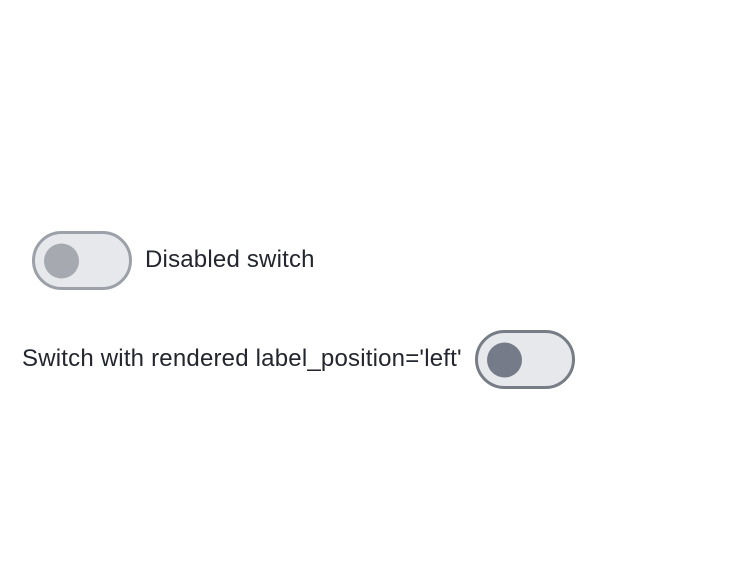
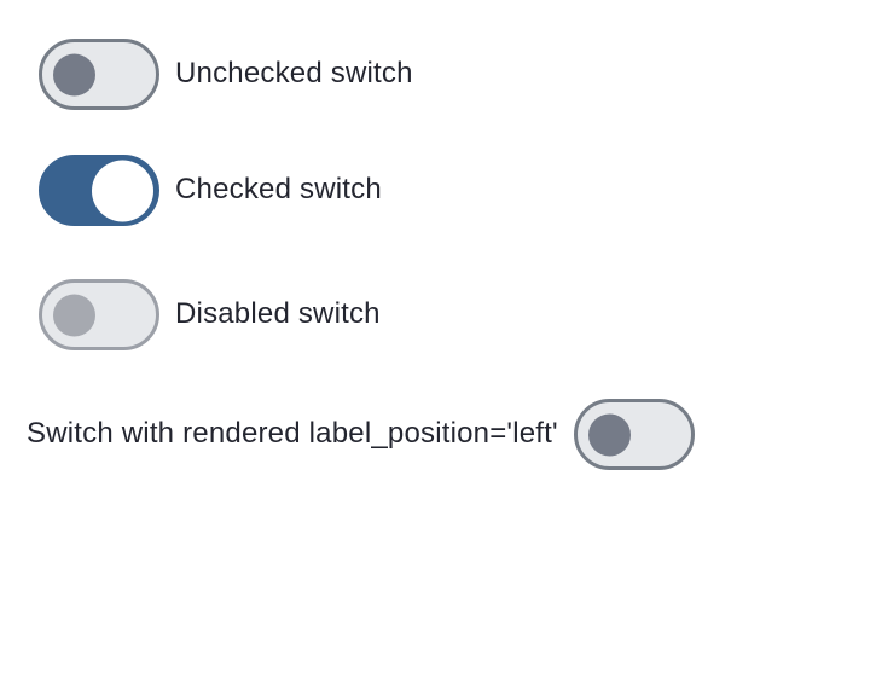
+ Unchecked switch
+ Checked switch
  Disabled switch
  Switch with rendered label_position='left'
